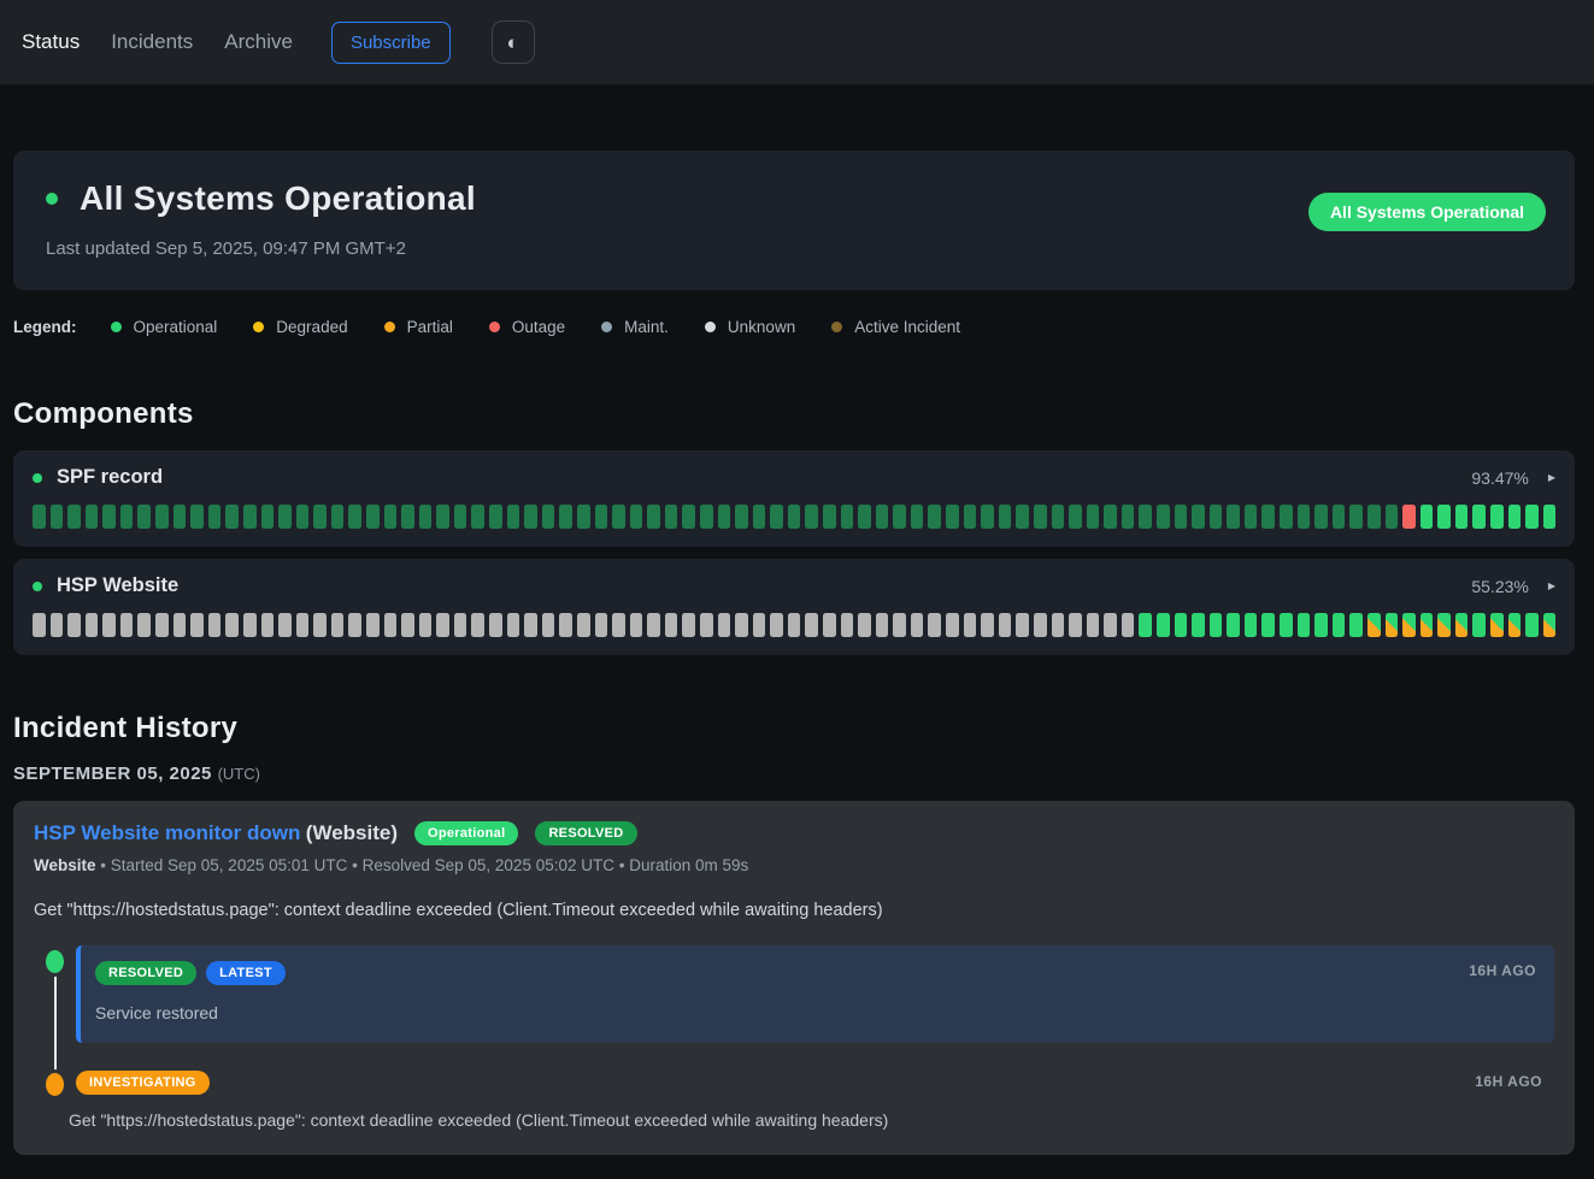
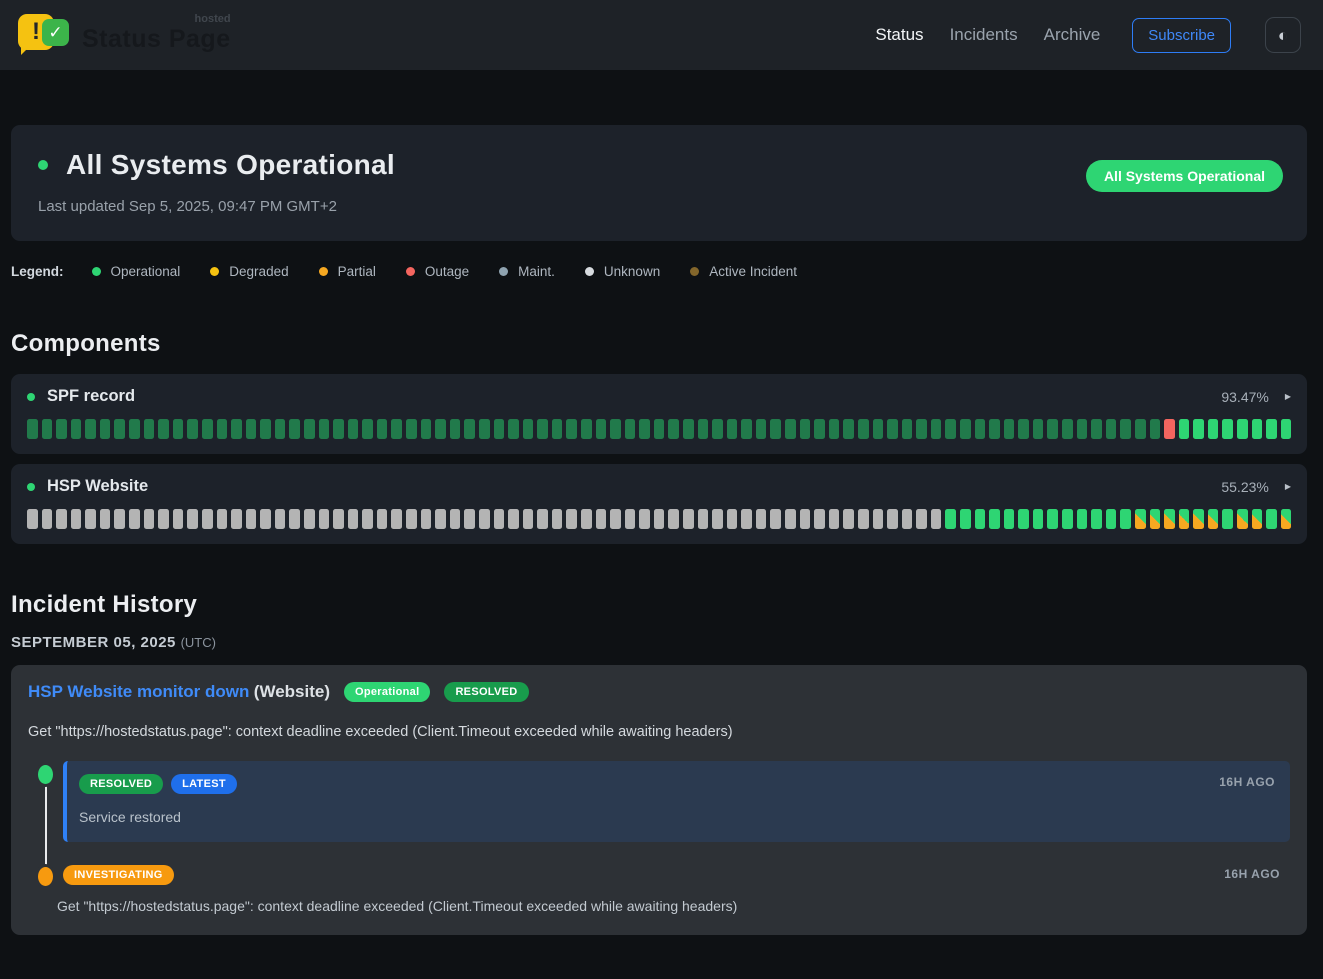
+ !
+ ✓
+ hosted
  Status
  Incidents
  Archive
  Subscribe
  ◐
  All Systems Operational
  Last updated Sep 5, 2025, 09:47 PM GMT+2
  All Systems Operational
  Legend:
  Operational
  Degraded
  Partial
  Outage
  Maint.
  Unknown
  Active Incident
  Components
  SPF record
  93.47%
  ▶
  HSP Website
  55.23%
  ▶
  Incident History
  SEPTEMBER 05, 2025 (UTC)
  HSP Website monitor down (Website)
  Operational
  RESOLVED
- Website • Started Sep 05, 2025 05:01 UTC • Resolved Sep 05, 2025 05:02 UTC • Duration 0m 59s
  Get "https://hostedstatus.page": context deadline exceeded (Client.Timeout exceeded while awaiting headers)
  RESOLVED
  LATEST
  16H AGO
  Service restored
  INVESTIGATING
  16H AGO
  Get "https://hostedstatus.page": context deadline exceeded (Client.Timeout exceeded while awaiting headers)
